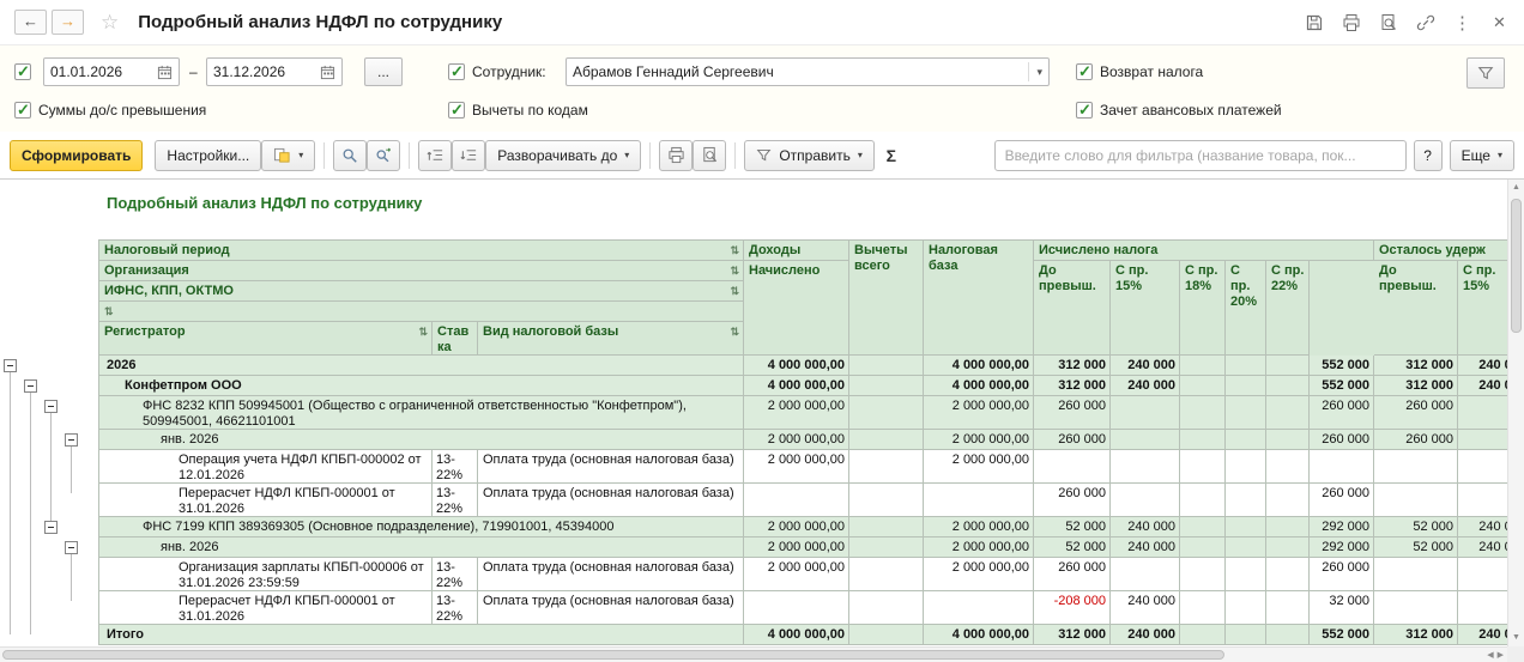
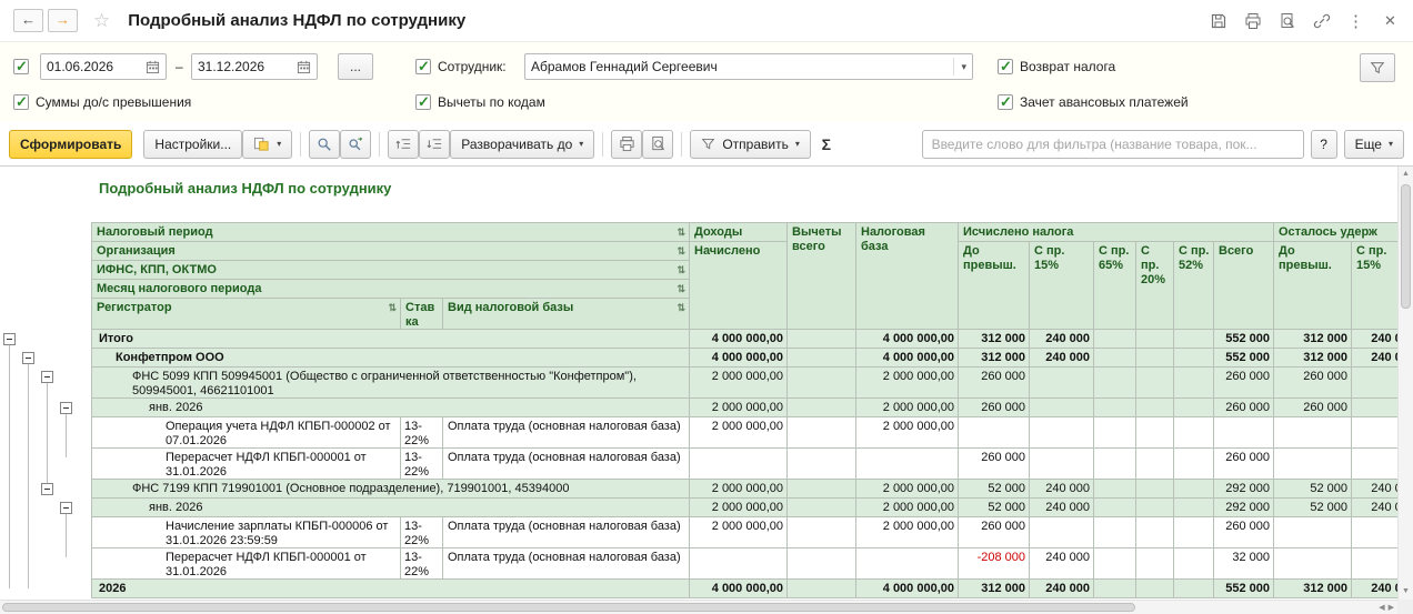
  ←
  →
  ☆
  Подробный анализ НДФЛ по сотруднику
  ⋮
  ✕
- 01.01.2026
+ 01.06.2026
  –
  31.12.2026
  ...
  Сотрудник:
  Абрамов Геннадий Сергеевич
  ▾
  Возврат налога
  Суммы до/с превышения
  Вычеты по кодам
  Зачет авансовых платежей
  Сформировать
  Настройки...
  ▾
  Разворачивать до
  ▾
  Отправить
  ▾
  Σ
  Введите слово для фильтра (название товара, пок...
  ?
  Еще
  ▾
  Подробный анализ НДФЛ по сотруднику
  Налоговый период
  ⇅
  Организация
  ⇅
  ИФНС, КПП, ОКТМО
  ⇅
+ Месяц налогового периода
  ⇅
  Регистратор
  ⇅
  Ставка
  Вид налоговой базы
  ⇅
  Доходы
  Начислено
  Вычеты всего
  Налоговая база
  Исчислено налога
  До превыш.
  С пр. 15%
- С пр. 18%
+ С пр. 65%
  С пр. 20%
- С пр. 22%
+ С пр. 52%
+ Всего
  Осталось удерж
  До превыш.
  С пр. 15%
- 2026
+ Итого
  4 000 000,00
  4 000 000,00
  312 000
  240 000
  552 000
  312 000
  Конфетпром ООО
  4 000 000,00
  4 000 000,00
  312 000
  240 000
  552 000
  312 000
- ФНС 8232 КПП 509945001 (Общество с ограниченной ответственностью "Конфетпром"), 509945001, 46621101001
+ ФНС 5099 КПП 509945001 (Общество с ограниченной ответственностью "Конфетпром"), 509945001, 46621101001
  2 000 000,00
  2 000 000,00
  260 000
  260 000
  260 000
  янв. 2026
  2 000 000,00
  2 000 000,00
  260 000
  260 000
  260 000
- Операция учета НДФЛ КПБП-000002 от 12.01.2026
+ Операция учета НДФЛ КПБП-000002 от 07.01.2026
  13-22%
  Оплата труда (основная налоговая база)
  2 000 000,00
  2 000 000,00
  Перерасчет НДФЛ КПБП-000001 от 31.01.2026
  13-22%
  Оплата труда (основная налоговая база)
  260 000
  260 000
- ФНС 7199 КПП 389369305 (Основное подразделение), 719901001, 45394000
+ ФНС 7199 КПП 719901001 (Основное подразделение), 719901001, 45394000
  2 000 000,00
  2 000 000,00
  52 000
  240 000
  292 000
  52 000
  янв. 2026
  2 000 000,00
  2 000 000,00
  52 000
  240 000
  292 000
  52 000
- Организация зарплаты КПБП-000006 от 31.01.2026 23:59:59
+ Начисление зарплаты КПБП-000006 от 31.01.2026 23:59:59
  13-22%
  Оплата труда (основная налоговая база)
  2 000 000,00
  2 000 000,00
  260 000
  260 000
  Перерасчет НДФЛ КПБП-000001 от 31.01.2026
  13-22%
  Оплата труда (основная налоговая база)
  -208 000
  240 000
  32 000
- Итого
+ 2026
  4 000 000,00
  4 000 000,00
  312 000
  240 000
  552 000
  312 000
